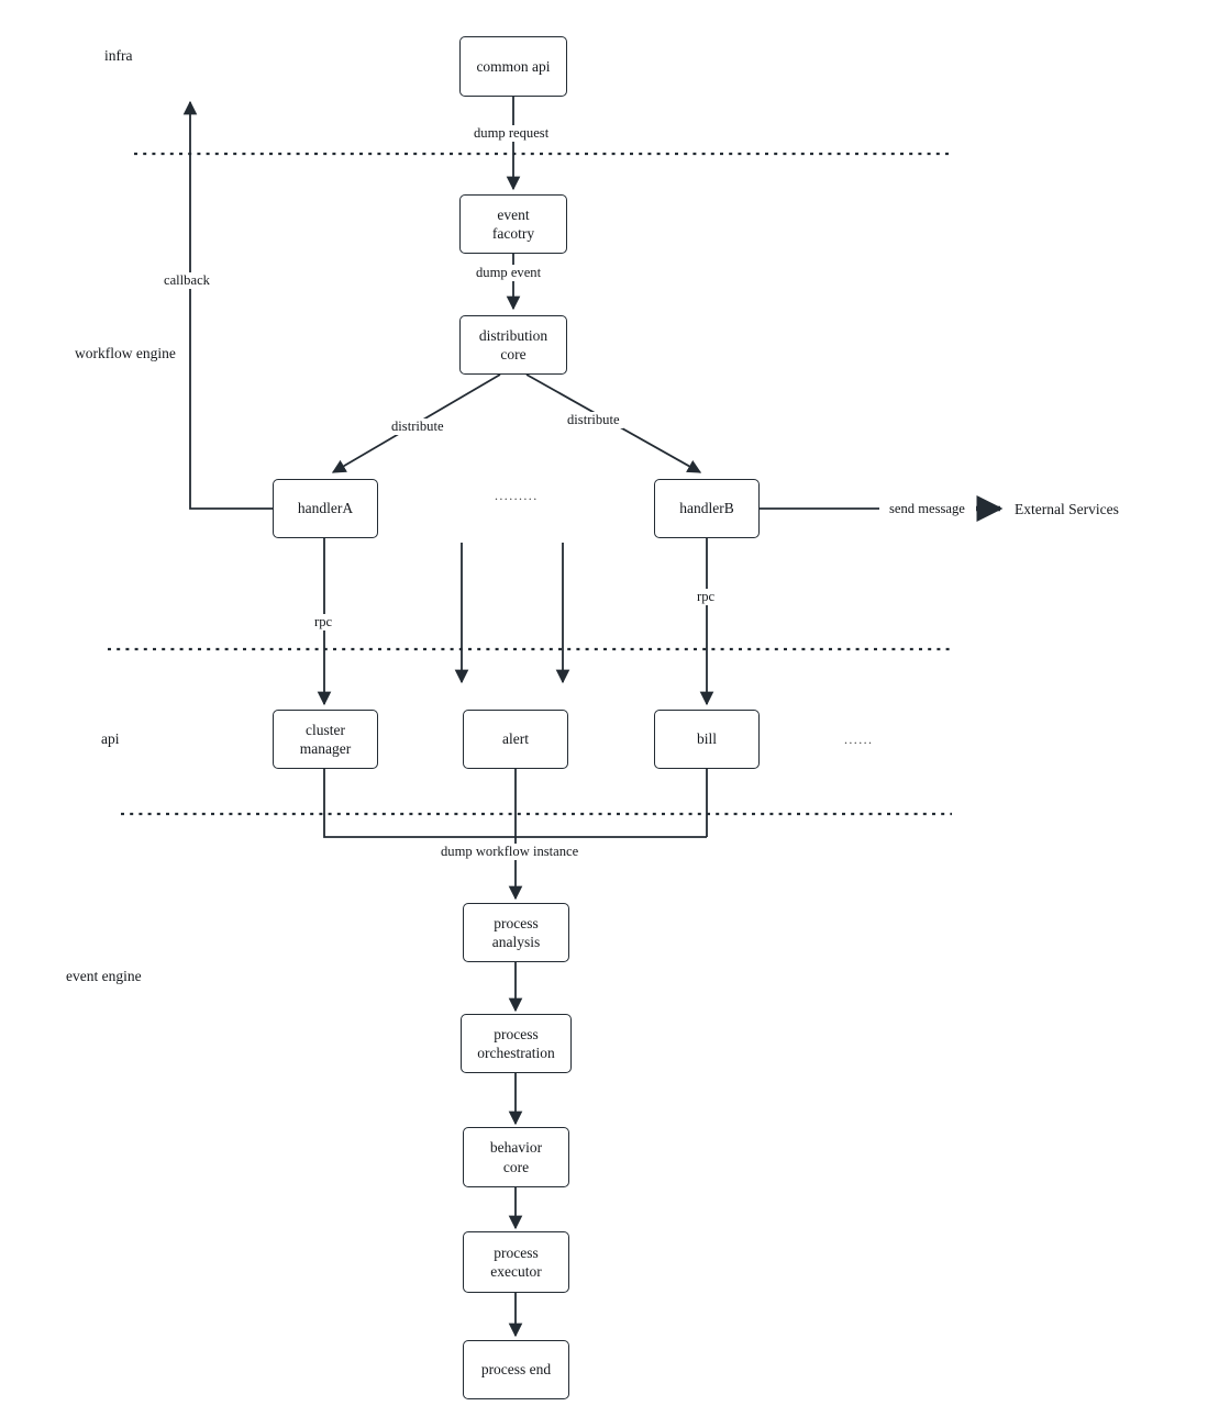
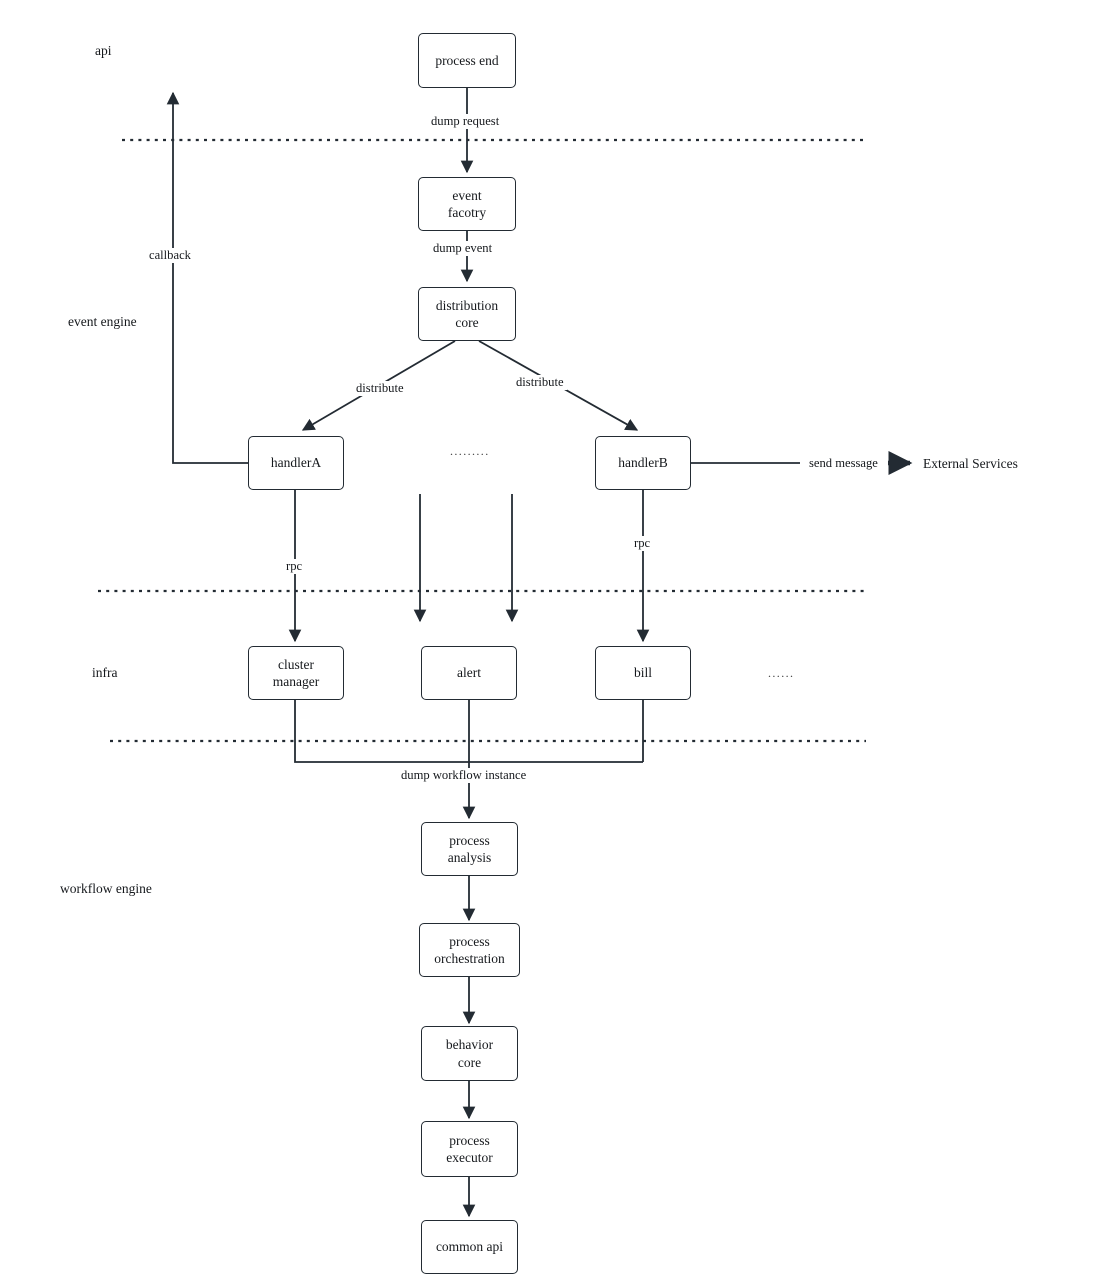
- infra
+ api
- workflow engine
+ event engine
- api
+ infra
- event engine
+ workflow engine
- common api
+ process end
  event
  facotry
  distribution
  core
  handlerA
  handlerB
  cluster
  manager
  alert
  bill
  process
  analysis
  process
  orchestration
  behavior
  core
  process
  executor
- process end
+ common api
  dump request
  dump event
  distribute
  distribute
  callback
  rpc
  rpc
  send message
  dump workflow instance
  External Services
  .........
  ......
